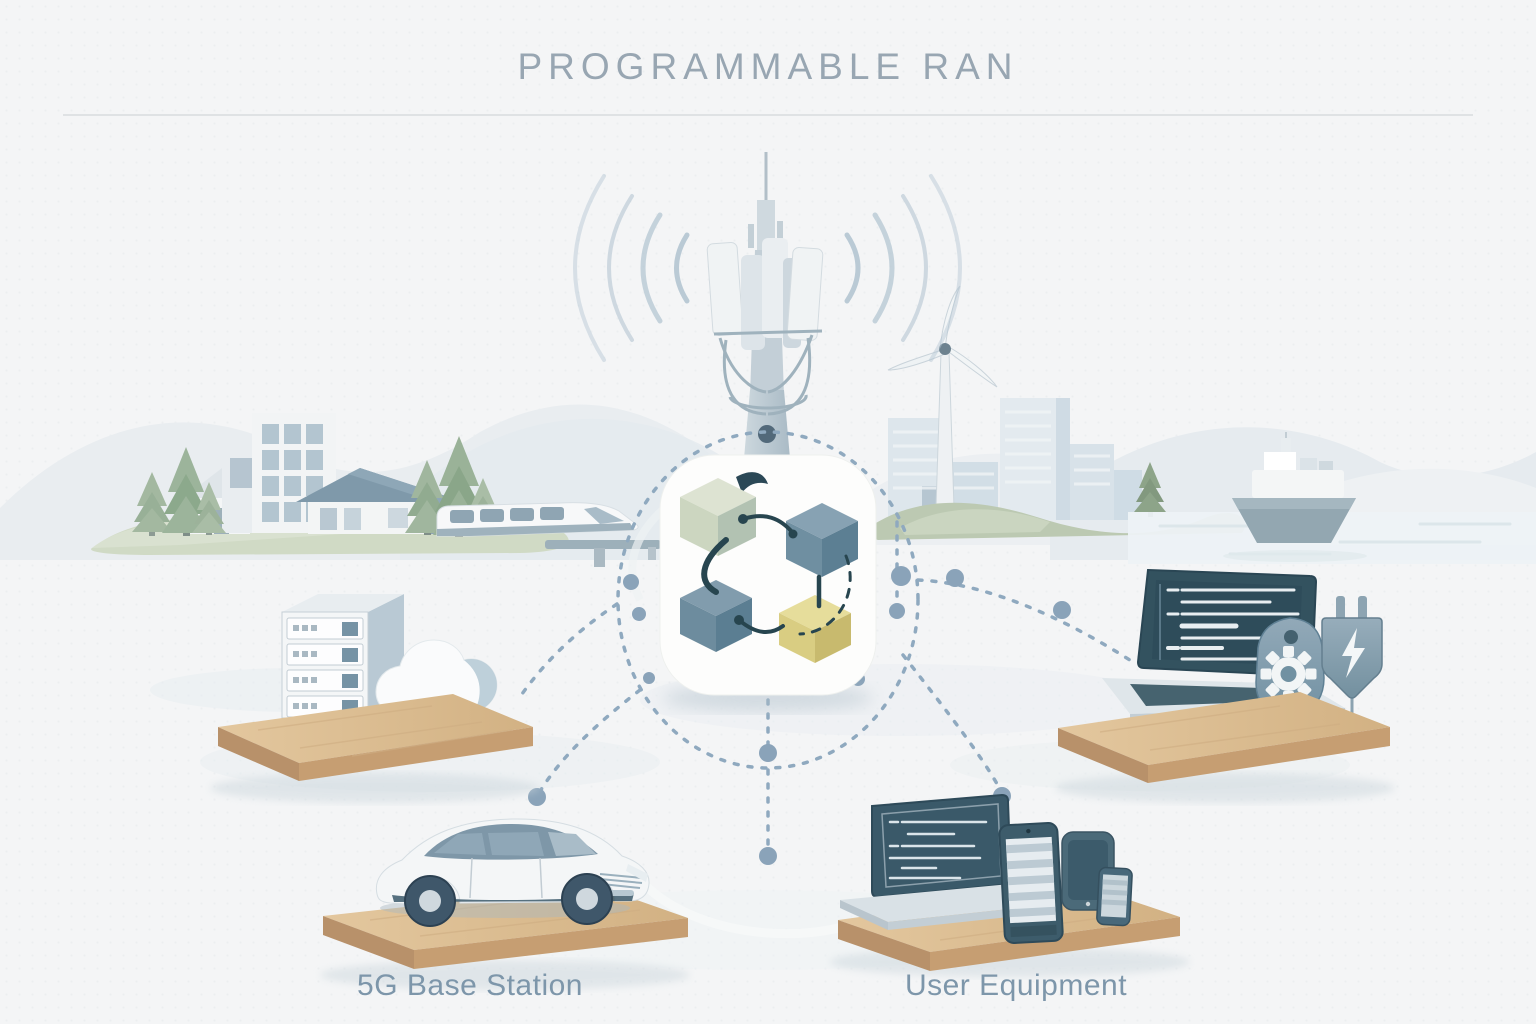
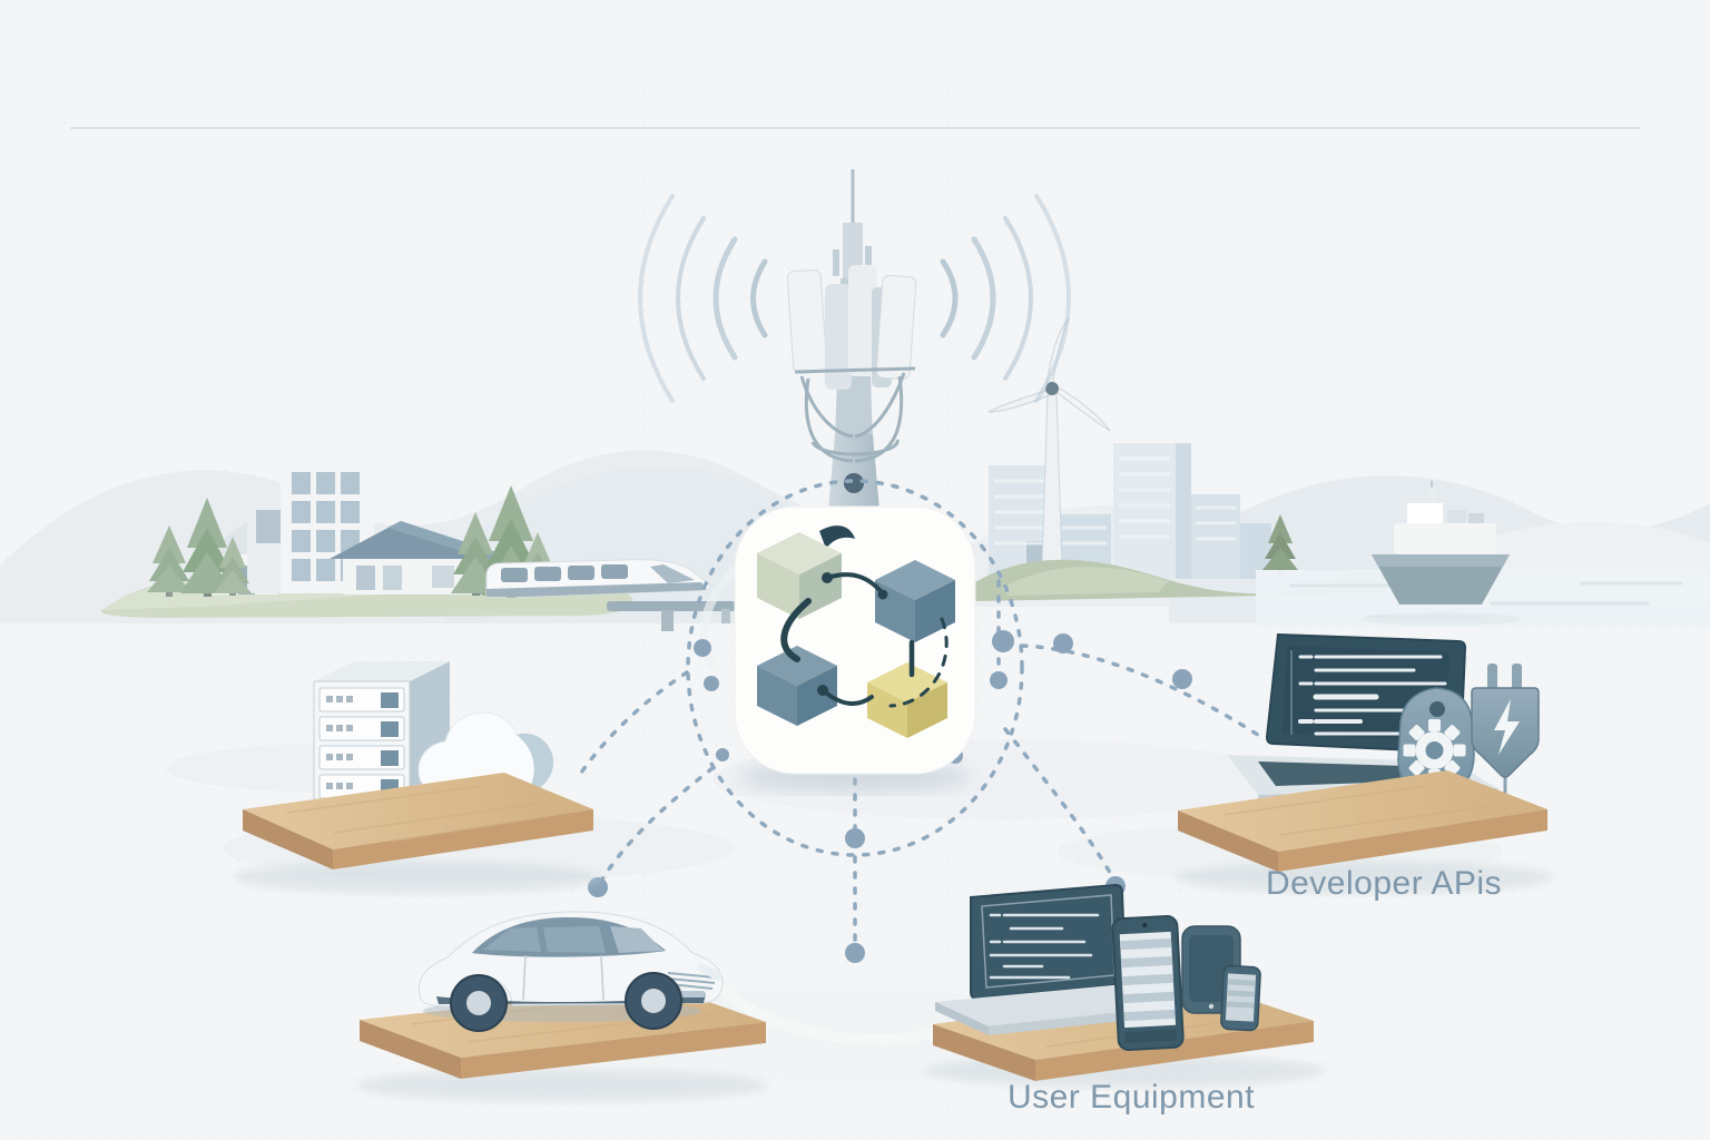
- PROGRAMMABLE RAN
- 5G Base Station
  User Equipment
+ Developer APis
